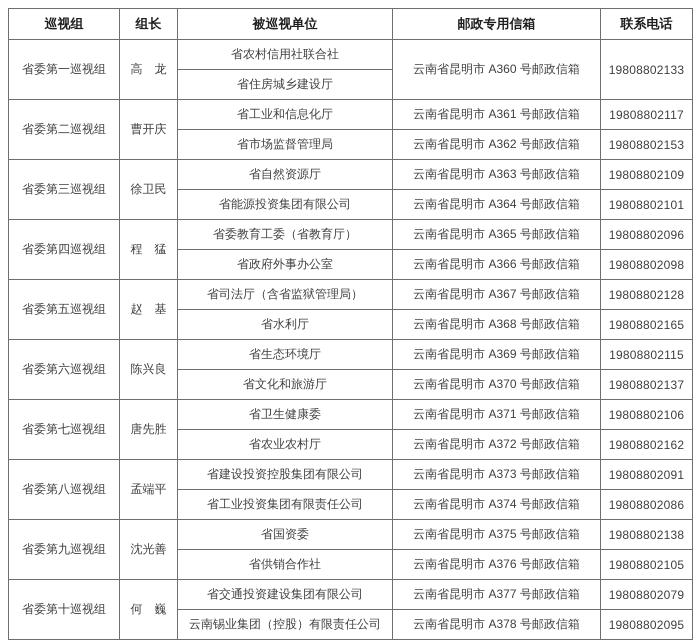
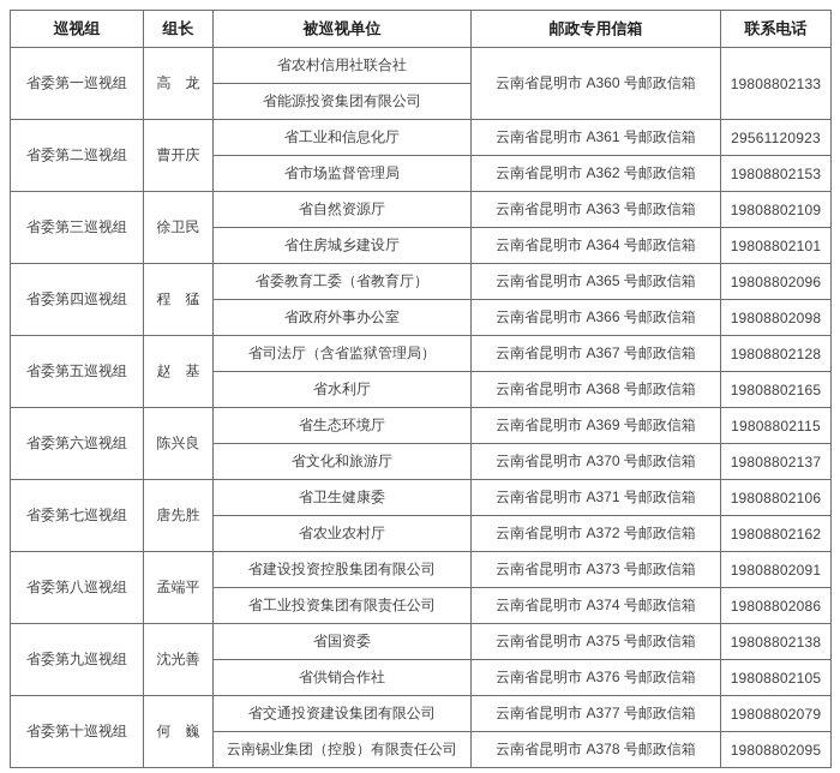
  巡视组	组长	被巡视单位	邮政专用信箱	联系电话
  省委第一巡视组	高 龙	省农村信用社联合社	云南省昆明市 A360 号邮政信箱	19808802133
- 省住房城乡建设厅
+ 省能源投资集团有限公司
- 省委第二巡视组	曹开庆	省工业和信息化厅	云南省昆明市 A361 号邮政信箱	19808802117
+ 省委第二巡视组	曹开庆	省工业和信息化厅	云南省昆明市 A361 号邮政信箱	29561120923
  省市场监督管理局	云南省昆明市 A362 号邮政信箱	19808802153
  省委第三巡视组	徐卫民	省自然资源厅	云南省昆明市 A363 号邮政信箱	19808802109
- 省能源投资集团有限公司	云南省昆明市 A364 号邮政信箱	19808802101
+ 省住房城乡建设厅	云南省昆明市 A364 号邮政信箱	19808802101
  省委第四巡视组	程 猛	省委教育工委（省教育厅）	云南省昆明市 A365 号邮政信箱	19808802096
  省政府外事办公室	云南省昆明市 A366 号邮政信箱	19808802098
  省委第五巡视组	赵 基	省司法厅（含省监狱管理局）	云南省昆明市 A367 号邮政信箱	19808802128
  省水利厅	云南省昆明市 A368 号邮政信箱	19808802165
  省委第六巡视组	陈兴良	省生态环境厅	云南省昆明市 A369 号邮政信箱	19808802115
  省文化和旅游厅	云南省昆明市 A370 号邮政信箱	19808802137
  省委第七巡视组	唐先胜	省卫生健康委	云南省昆明市 A371 号邮政信箱	19808802106
  省农业农村厅	云南省昆明市 A372 号邮政信箱	19808802162
  省委第八巡视组	孟端平	省建设投资控股集团有限公司	云南省昆明市 A373 号邮政信箱	19808802091
  省工业投资集团有限责任公司	云南省昆明市 A374 号邮政信箱	19808802086
  省委第九巡视组	沈光善	省国资委	云南省昆明市 A375 号邮政信箱	19808802138
  省供销合作社	云南省昆明市 A376 号邮政信箱	19808802105
  省委第十巡视组	何 巍	省交通投资建设集团有限公司	云南省昆明市 A377 号邮政信箱	19808802079
  云南锡业集团（控股）有限责任公司	云南省昆明市 A378 号邮政信箱	19808802095
